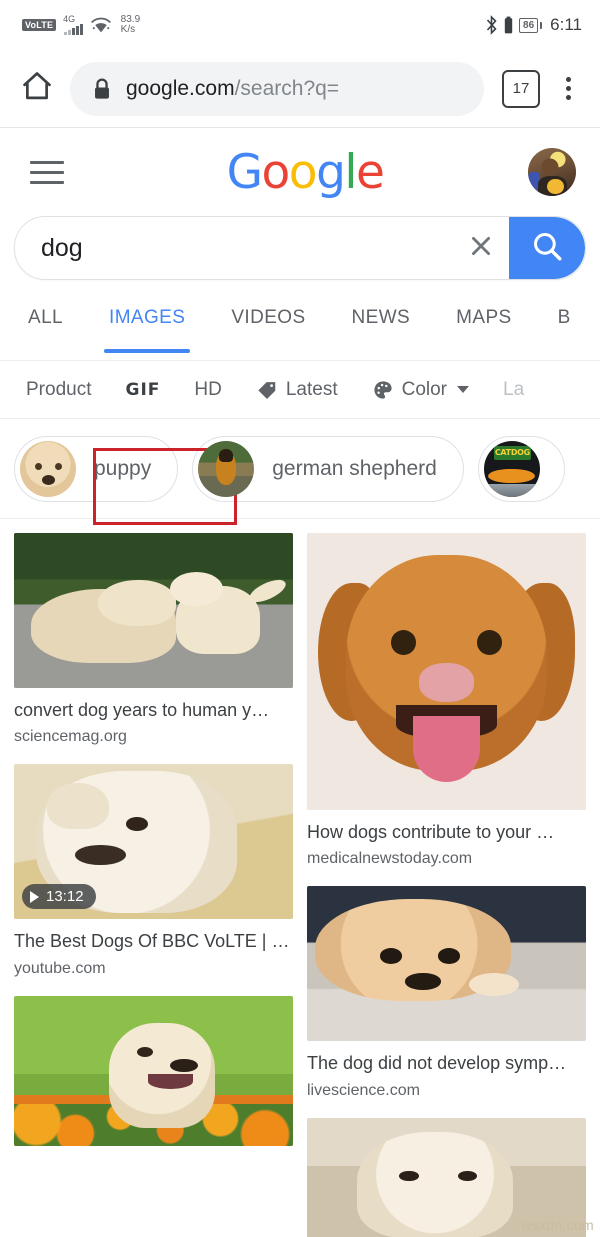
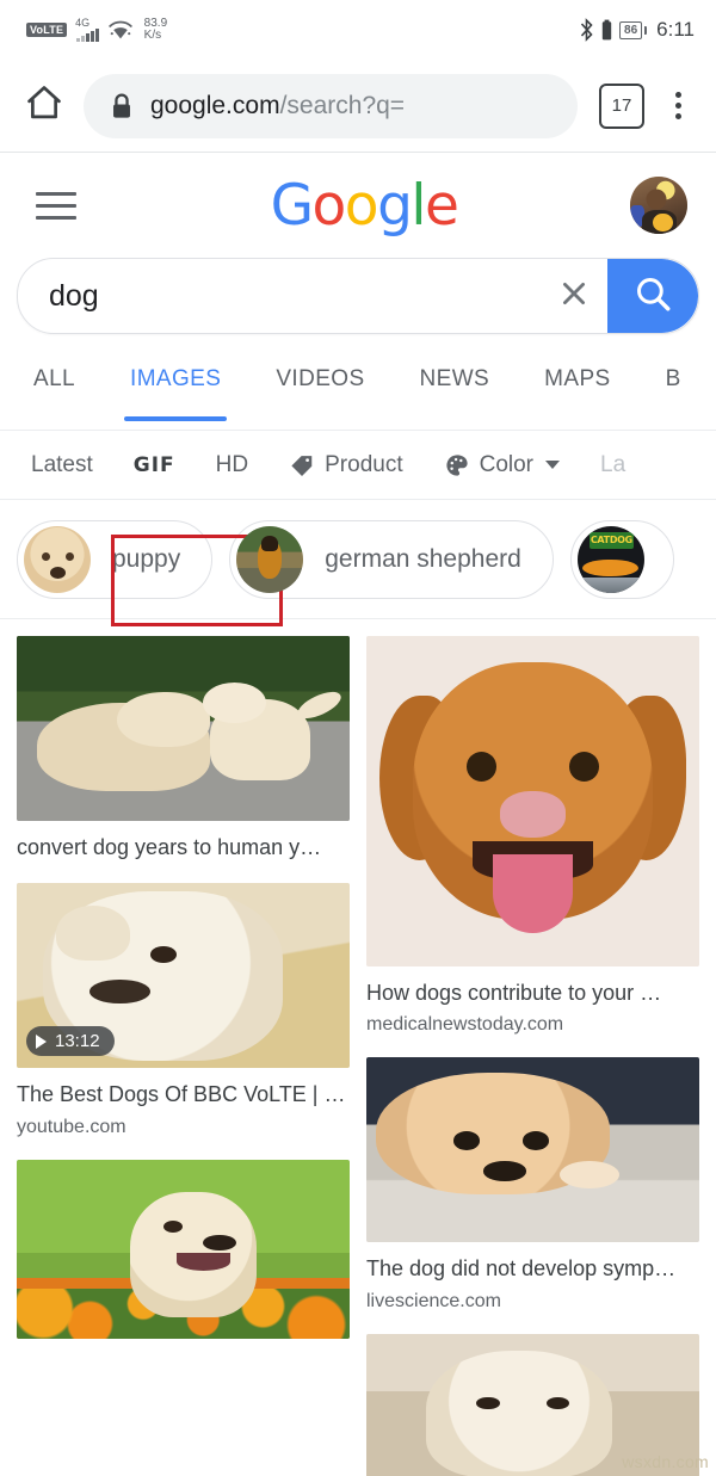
  VoLTE
  4G
  83.9
  K/s
  86
  6:11
  google.com/search?q=
  17
  Google
  dog
  ALL
  IMAGES
  VIDEOS
  NEWS
  MAPS
  B
- Product
+ Latest
  GIF
  HD
- Latest
+ Product
  Color
  La
  puppy
  german shepherd
  CATDOG
  convert dog years to human y…
- sciencemag.org
  13:12
  The Best Dogs Of BBC VoLTE | …
  youtube.com
  How dogs contribute to your …
  medicalnewstoday.com
  The dog did not develop symp…
  livescience.com
  wsxdn.com
